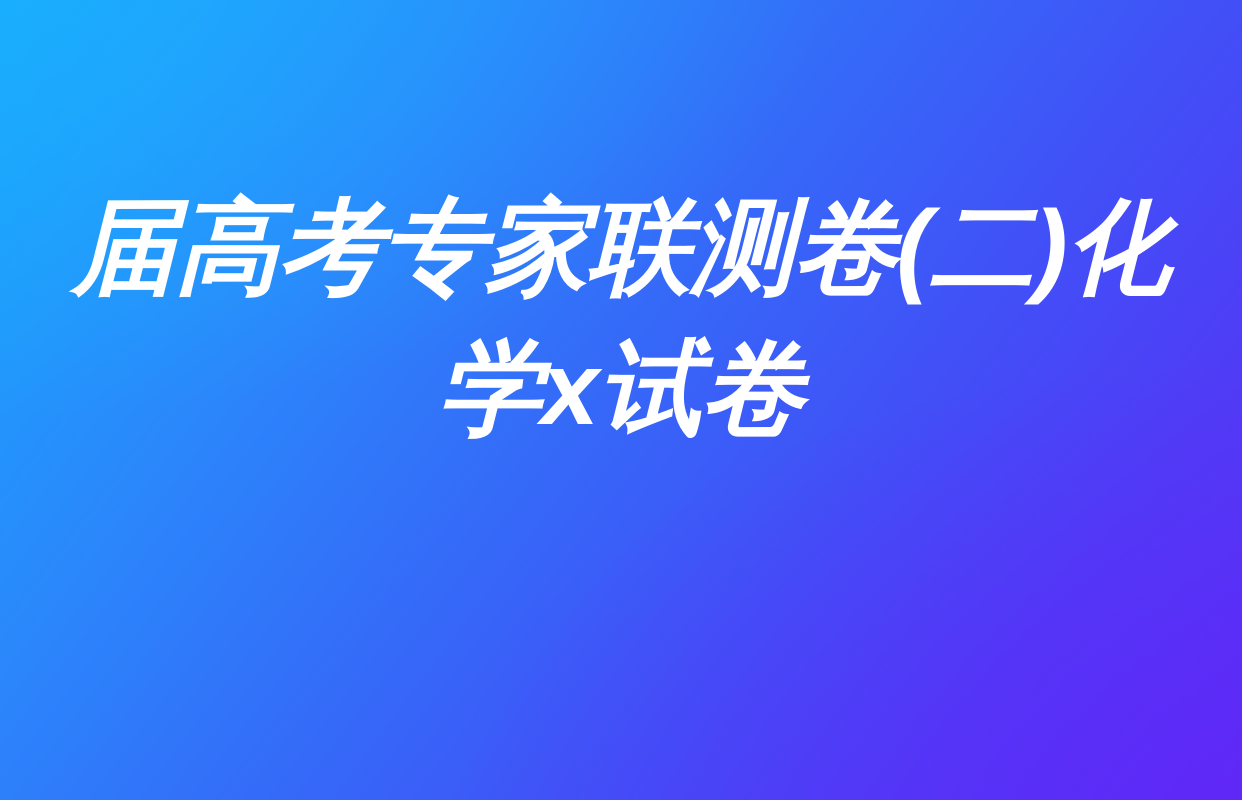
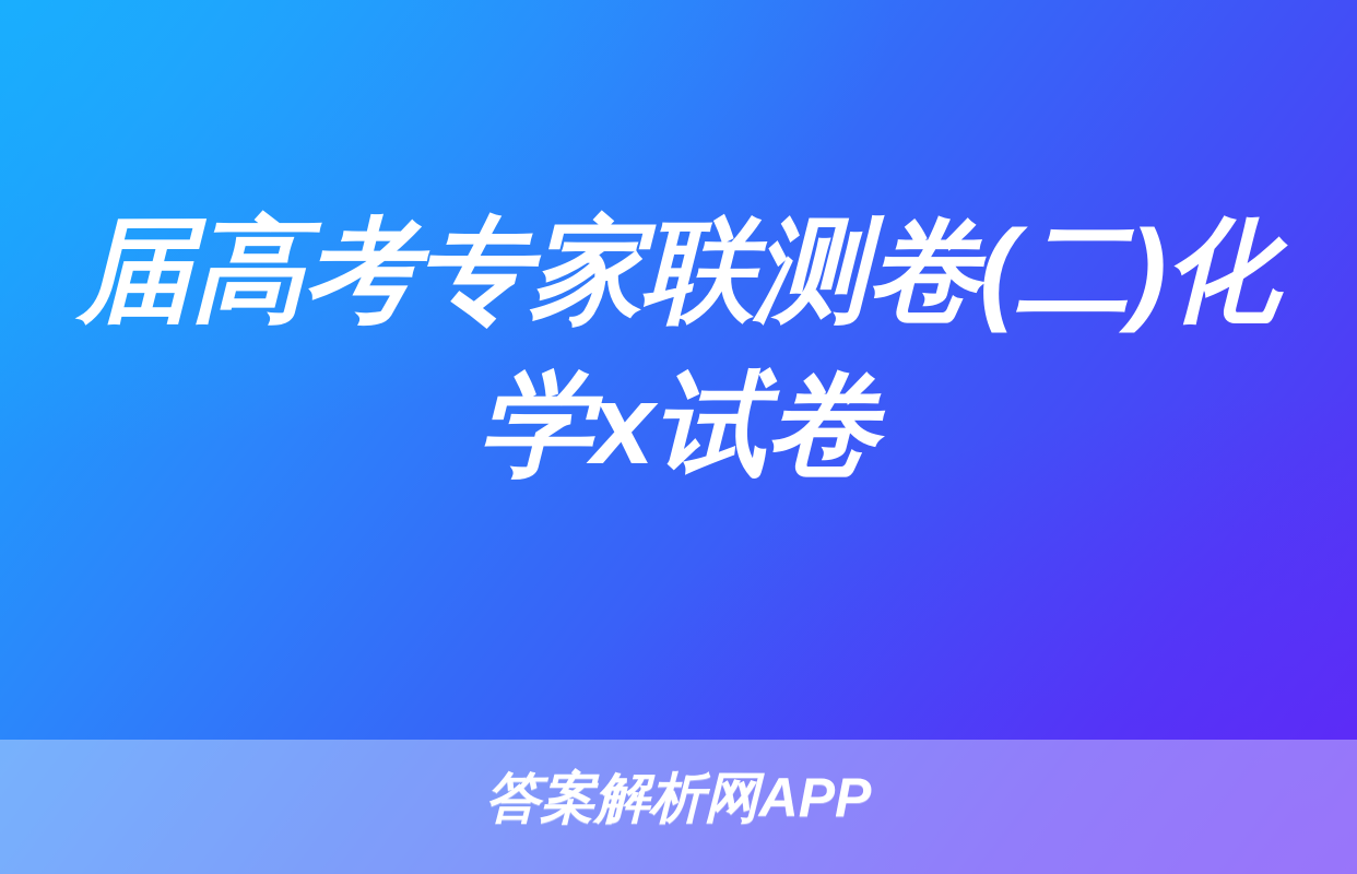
  届高考专家联测卷(二)化
  学x试卷
+ 答案解析网APP
